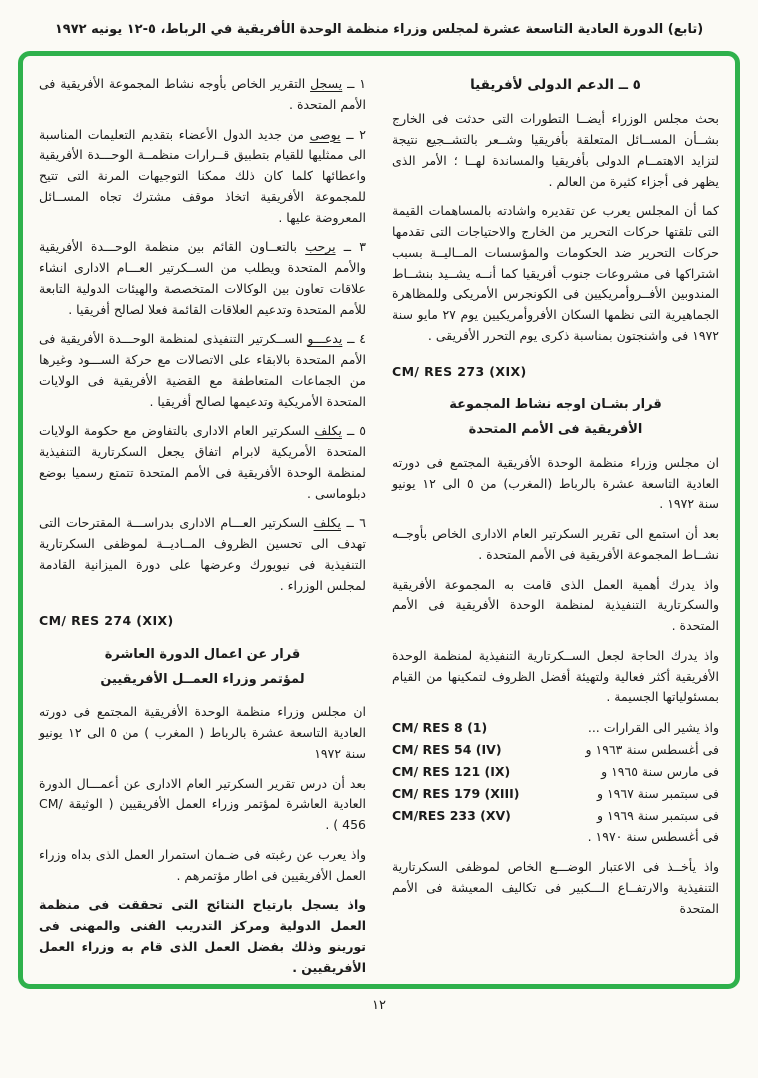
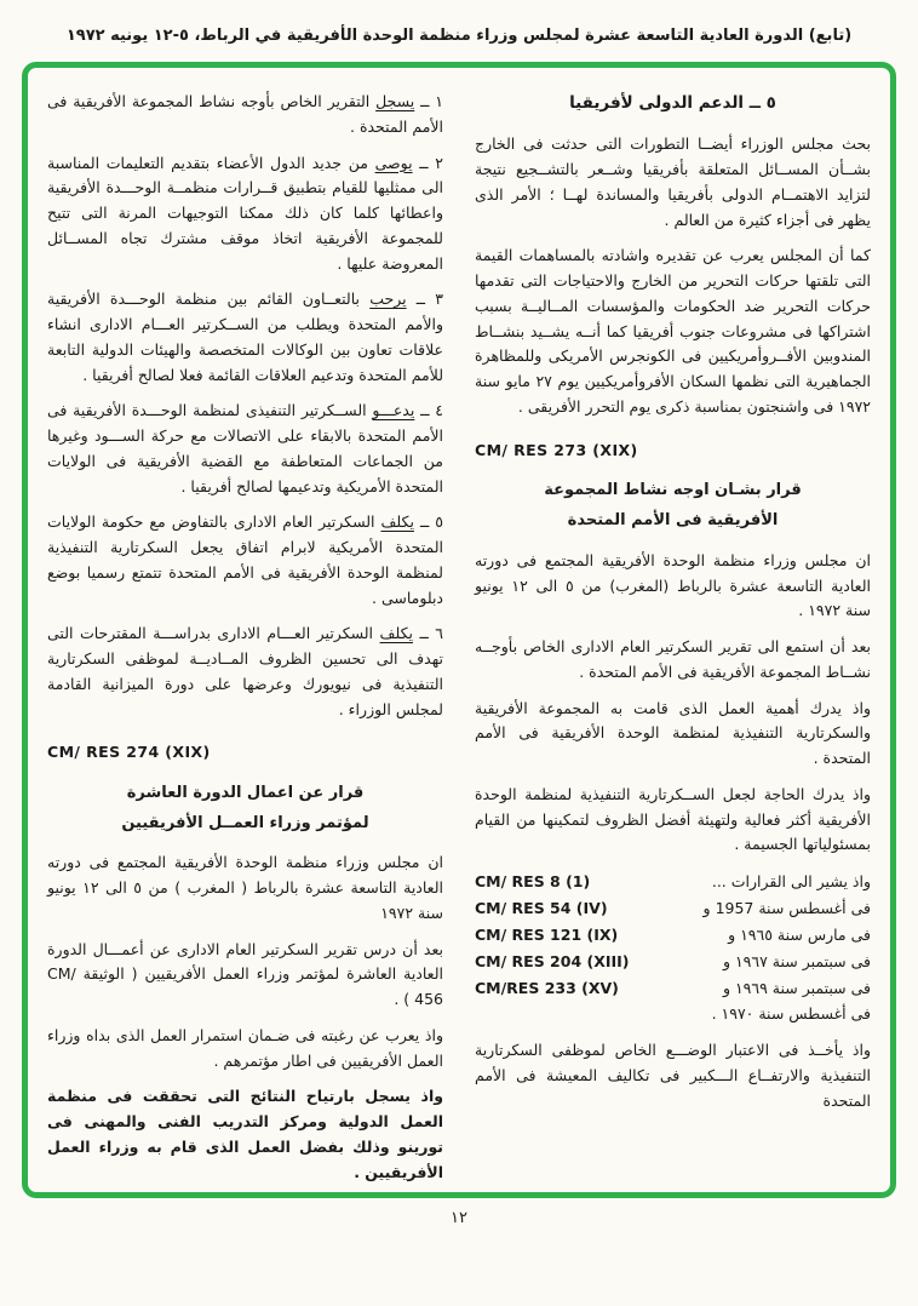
  (تابع) الدورة العادية التاسعة عشرة لمجلس وزراء منظمة الوحدة الأفريقية في الرباط، ٥-١٢ يونيه ١٩٧٢
  ٥ ــ الدعم الدولى لأفريقيا
  بحث مجلس الوزراء أيضــا التطورات التى حدثت فى الخارج بشــأن المســائل المتعلقة بأفريقيا وشــعر بالتشــجيع نتيجة لتزايد الاهتمــام الدولى بأفريقيا والمساندة لهــا ؛ الأمر الذى يظهر فى أجزاء كثيرة من العالم .
  كما أن المجلس يعرب عن تقديره واشادته بالمساهمات القيمة التى تلقتها حركات التحرير من الخارج والاحتياجات التى تقدمها حركات التحرير ضد الحكومات والمؤسسات المــاليــة بسبب اشتراكها فى مشروعات جنوب أفريقيا كما أنــه يشــيد بنشــاط المندوبين الأفــروأمريكيين فى الكونجرس الأمريكى وللمظاهرة الجماهيرية التى نظمها السكان الأفروأمريكيين يوم ٢٧ مايو سنة ١٩٧٢ فى واشنجتون بمناسبة ذكرى يوم التحرر الأفريقى .
  CM/ RES 273 (XIX)
  قرار بشـان اوجه نشاط المجموعة
  الأفريقية فى الأمم المتحدة
  ان مجلس وزراء منظمة الوحدة الأفريقية المجتمع فى دورته العادية التاسعة عشرة بالرباط (المغرب) من ٥ الى ١٢ يونيو سنة ١٩٧٢ .
  بعد أن استمع الى تقرير السكرتير العام الادارى الخاص بأوجــه نشــاط المجموعة الأفريقية فى الأمم المتحدة .
  واذ يدرك أهمية العمل الذى قامت به المجموعة الأفريقية والسكرتارية التنفيذية لمنظمة الوحدة الأفريقية فى الأمم المتحدة .
  واذ يدرك الحاجة لجعل الســكرتارية التنفيذية لمنظمة الوحدة الأفريقية أكثر فعالية ولتهيئة أفضل الظروف لتمكينها من القيام بمسئولياتها الجسيمة .
  واذ يشير الى القرارات ...
  CM/ RES 8 (1)
- فى أغسطس سنة ١٩٦٣ و
+ فى أغسطس سنة 1957 و
  CM/ RES 54 (IV)
  فى مارس سنة ١٩٦٥ و
  CM/ RES 121 (IX)
  فى سبتمبر سنة ١٩٦٧ و
- CM/ RES 179 (XIII)
+ CM/ RES 204 (XIII)
  فى سبتمبر سنة ١٩٦٩ و
  CM/RES 233 (XV)
  فى أغسطس سنة ١٩٧٠ .
  واذ يأخــذ فى الاعتبار الوضـــع الخاص لموظفى السكرتارية التنفيذية والارتفــاع الـــكبير فى تكاليف المعيشة فى الأمم المتحدة
  ١ ــ يسجل التقرير الخاص بأوجه نشاط المجموعة الأفريقية فى الأمم المتحدة .
  ٢ ــ يوصى من جديد الدول الأعضاء بتقديم التعليمات المناسبة الى ممثليها للقيام بتطبيق قــرارات منظمــة الوحـــدة الأفريقية واعطائها كلما كان ذلك ممكنا التوجيهات المرنة التى تتيح للمجموعة الأفريقية اتخاذ موقف مشترك تجاه المســائل المعروضة عليها .
  ٣ ــ يرحب بالتعــاون القائم بين منظمة الوحـــدة الأفريقية والأمم المتحدة ويطلب من الســكرتير العـــام الادارى انشاء علاقات تعاون بين الوكالات المتخصصة والهيئات الدولية التابعة للأمم المتحدة وتدعيم العلاقات القائمة فعلا لصالح أفريقيا .
  ٤ ــ يدعـــو الســكرتير التنفيذى لمنظمة الوحـــدة الأفريقية فى الأمم المتحدة بالابقاء على الاتصالات مع حركة الســـود وغيرها من الجماعات المتعاطفة مع القضية الأفريقية فى الولايات المتحدة الأمريكية وتدعيمها لصالح أفريقيا .
  ٥ ــ يكلف السكرتير العام الادارى بالتفاوض مع حكومة الولايات المتحدة الأمريكية لابرام اتفاق يجعل السكرتارية التنفيذية لمنظمة الوحدة الأفريقية فى الأمم المتحدة تتمتع رسميا بوضع دبلوماسى .
  ٦ ــ يكلف السكرتير العـــام الادارى بدراســـة المقترحات التى تهدف الى تحسين الظروف المــاديــة لموظفى السكرتارية التنفيذية فى نيويورك وعرضها على دورة الميزانية القادمة لمجلس الوزراء .
  CM/ RES 274 (XIX)
  قرار عن اعمال الدورة العاشرة
  لمؤتمر وزراء العمــل الأفريقيين
  ان مجلس وزراء منظمة الوحدة الأفريقية المجتمع فى دورته العادية التاسعة عشرة بالرباط ( المغرب ) من ٥ الى ١٢ يونيو سنة ١٩٧٢
  بعد أن درس تقرير السكرتير العام الادارى عن أعمـــال الدورة العادية العاشرة لمؤتمر وزراء العمل الأفريقيين ( الوثيقة CM/ 456 ) .
  واذ يعرب عن رغبته فى ضـمان استمرار العمل الذى بداه وزراء العمل الأفريقيين فى اطار مؤتمرهم .
  واذ يسجل بارتياح النتائج التى تحققت فى منظمة العمل الدولية ومركز التدريب الفنى والمهنى فى تورينو وذلك بفضل العمل الذى قام به وزراء العمل الأفريقيين .
  ١٢
